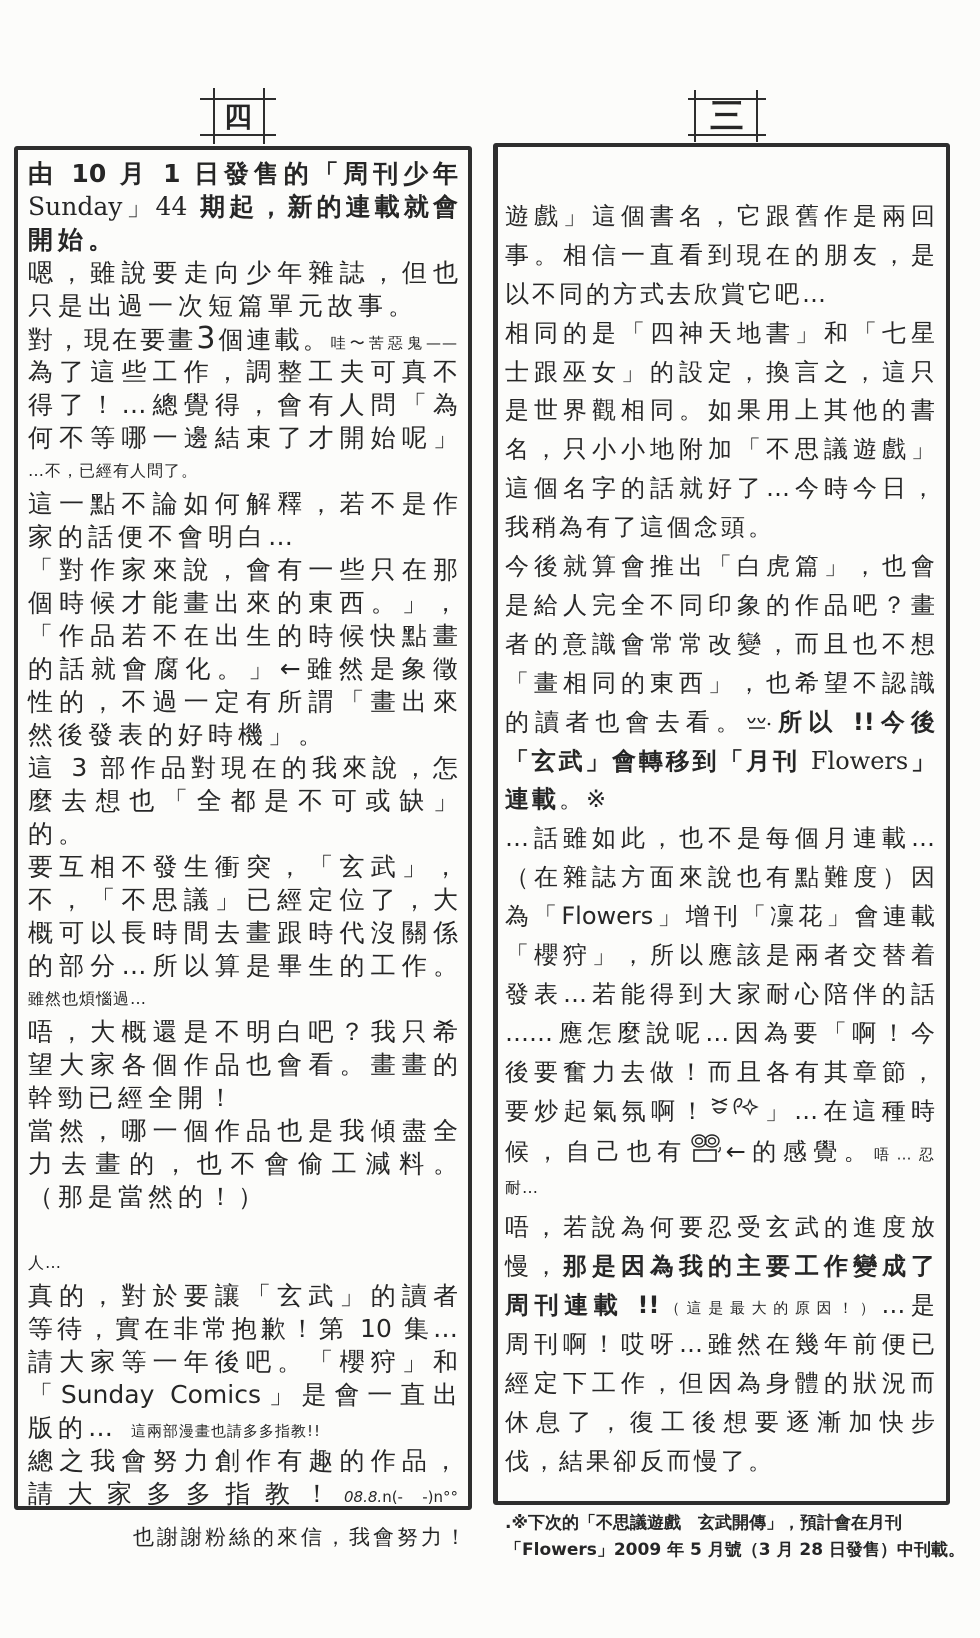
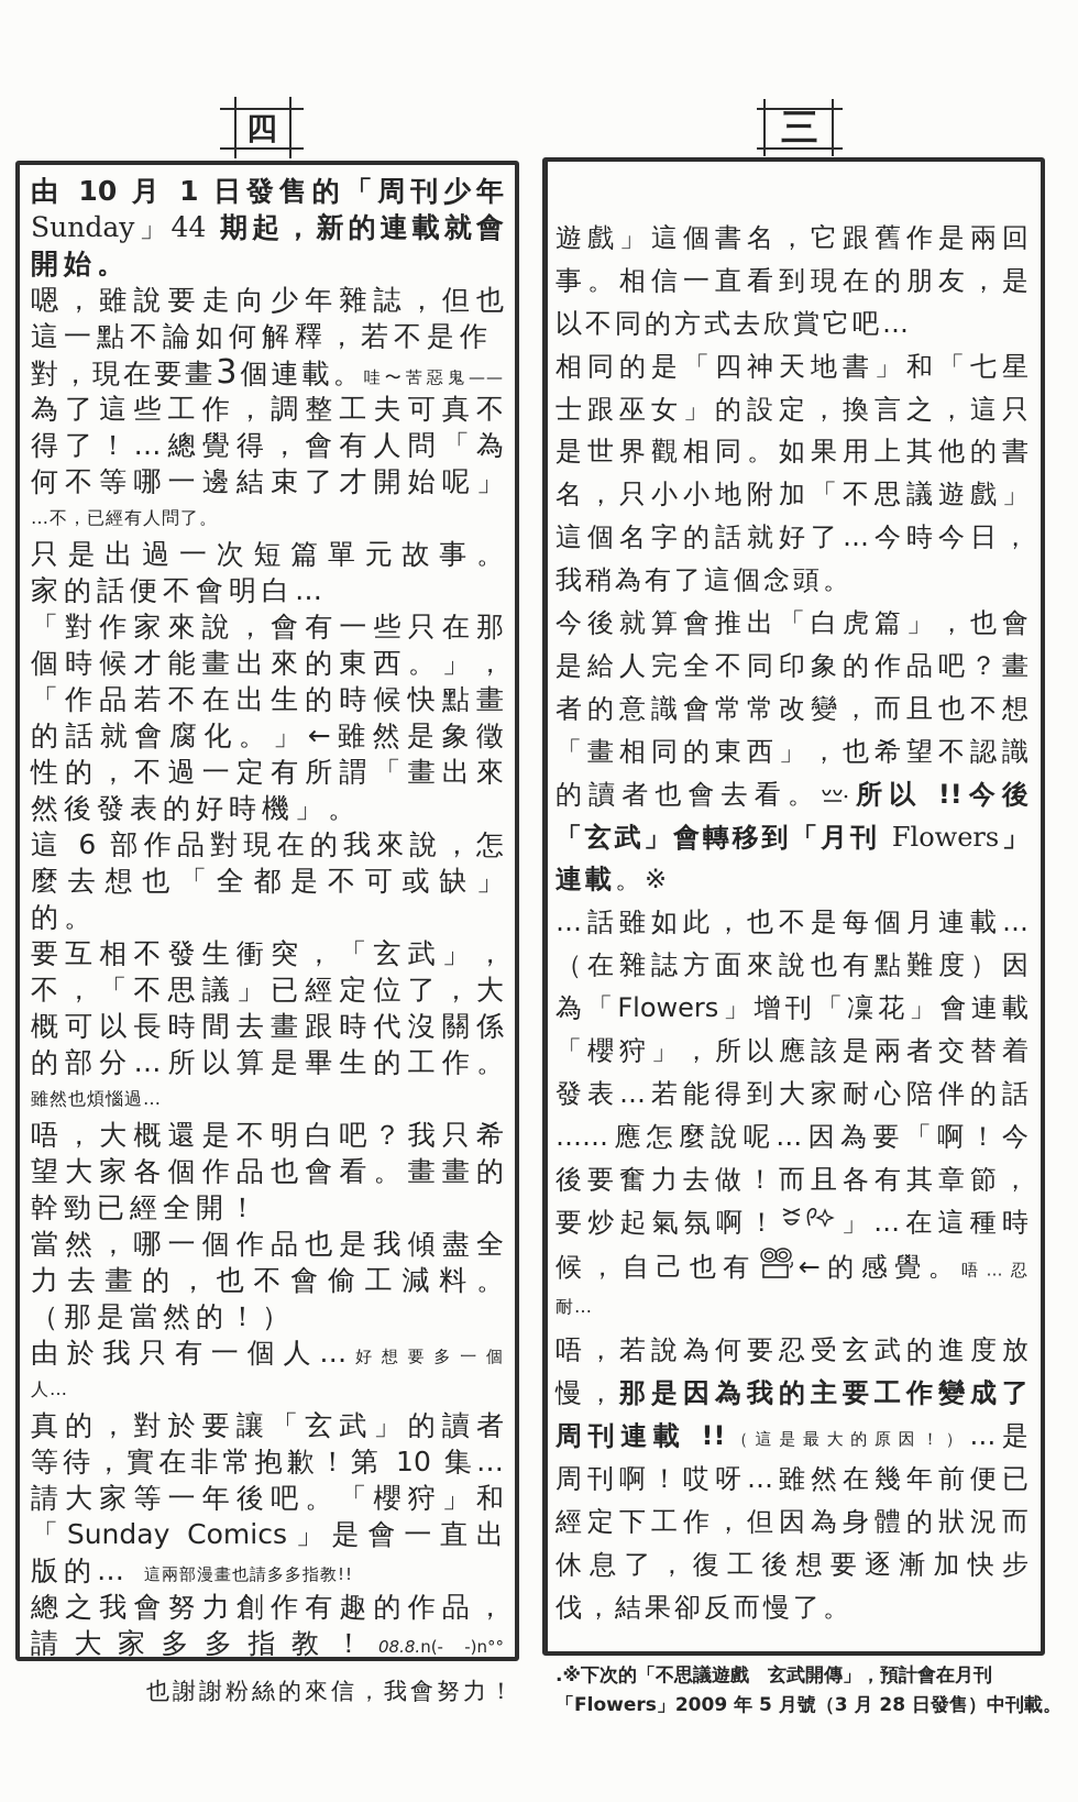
  四
  三
  由 10 月 1 日發售的「周刊少年
  Sunday」44 期起，新的連載就會
  開始。
  嗯，雖說要走向少年雜誌，但也
- 只是出過一次短篇單元故事。
+ 這一點不論如何解釋，若不是作
  對，現在要畫3個連載。哇〜苦惡鬼——
  為了這些工作，調整工夫可真不
  得了！…總覺得，會有人問「為
  何不等哪一邊結束了才開始呢」
  …不，已經有人問了。
- 這一點不論如何解釋，若不是作
+ 只是出過一次短篇單元故事。
  家的話便不會明白…
  「對作家來說，會有一些只在那
  個時候才能畫出來的東西。」，
  「作品若不在出生的時候快點畫
  的話就會腐化。」←雖然是象徵
  性的，不過一定有所謂「畫出來
  然後發表的好時機」。
- 這 3 部作品對現在的我來說，怎
+ 這 6 部作品對現在的我來說，怎
  麼去想也「全都是不可或缺」
  的。
  要互相不發生衝突，「玄武」，
  不，「不思議」已經定位了，大
  概可以長時間去畫跟時代沒關係
  的部分…所以算是畢生的工作。
  雖然也煩惱過…
  唔，大概還是不明白吧？我只希
  望大家各個作品也會看。畫畫的
  幹勁已經全開！
  當然，哪一個作品也是我傾盡全
  力去畫的，也不會偷工減料。
  （那是當然的！）
+ 由於我只有一個人…好想要多一個
  人…
  真的，對於要讓「玄武」的讀者
  等待，實在非常抱歉！第 10 集…
  請大家等一年後吧。「櫻狩」和
  「Sunday Comics」是會一直出
  版的… 這兩部漫畫也請多多指教!!
  總之我會努力創作有趣的作品，
  請大家多多指教！08.8.n(- -)n°°
  也謝謝粉絲的來信，我會努力！
  遊戲」這個書名，它跟舊作是兩回
  事。相信一直看到現在的朋友，是
  以不同的方式去欣賞它吧…
  相同的是「四神天地書」和「七星
  士跟巫女」的設定，換言之，這只
  是世界觀相同。如果用上其他的書
  名，只小小地附加「不思議遊戲」
  這個名字的話就好了…今時今日，
  我稍為有了這個念頭。
  今後就算會推出「白虎篇」，也會
  是給人完全不同印象的作品吧？畫
  者的意識會常常改變，而且也不想
  「畫相同的東西」，也希望不認識
  的讀者也會去看。 所以 !!今後
  「玄武」會轉移到「月刊 Flowers」
  連載。※
  …話雖如此，也不是每個月連載…
  （在雜誌方面來說也有點難度）因
  為「Flowers」增刊「凜花」會連載
  「櫻狩」，所以應該是兩者交替着
  發表…若能得到大家耐心陪伴的話
  ……應怎麼說呢…因為要「啊！今
  後要奮力去做！而且各有其章節，
  要炒起氣氛啊！ 」…在這種時
  候，自己也有 ←的感覺。唔…忍
  耐…
  唔，若說為何要忍受玄武的進度放
  慢，那是因為我的主要工作變成了
  周刊連載 !!（這是最大的原因！）…是
  周刊啊！哎呀…雖然在幾年前便已
  經定下工作，但因為身體的狀況而
  休息了，復工後想要逐漸加快步
  伐，結果卻反而慢了。
  .※下次的「不思議遊戲 玄武開傳」，預計會在月刊
  「Flowers」2009 年 5 月號（3 月 28 日發售）中刊載。
